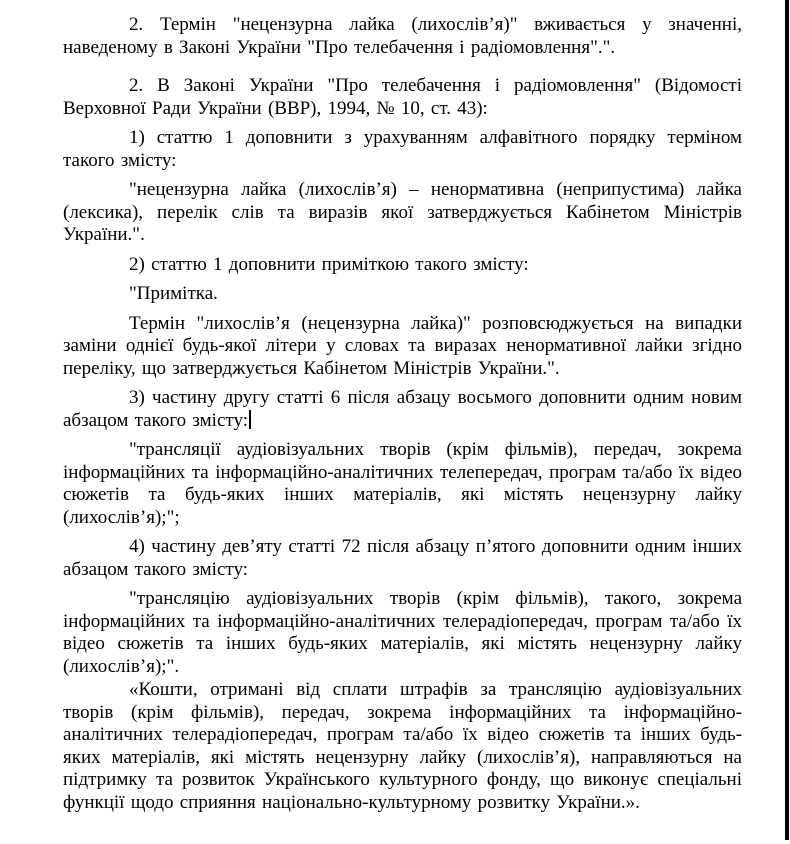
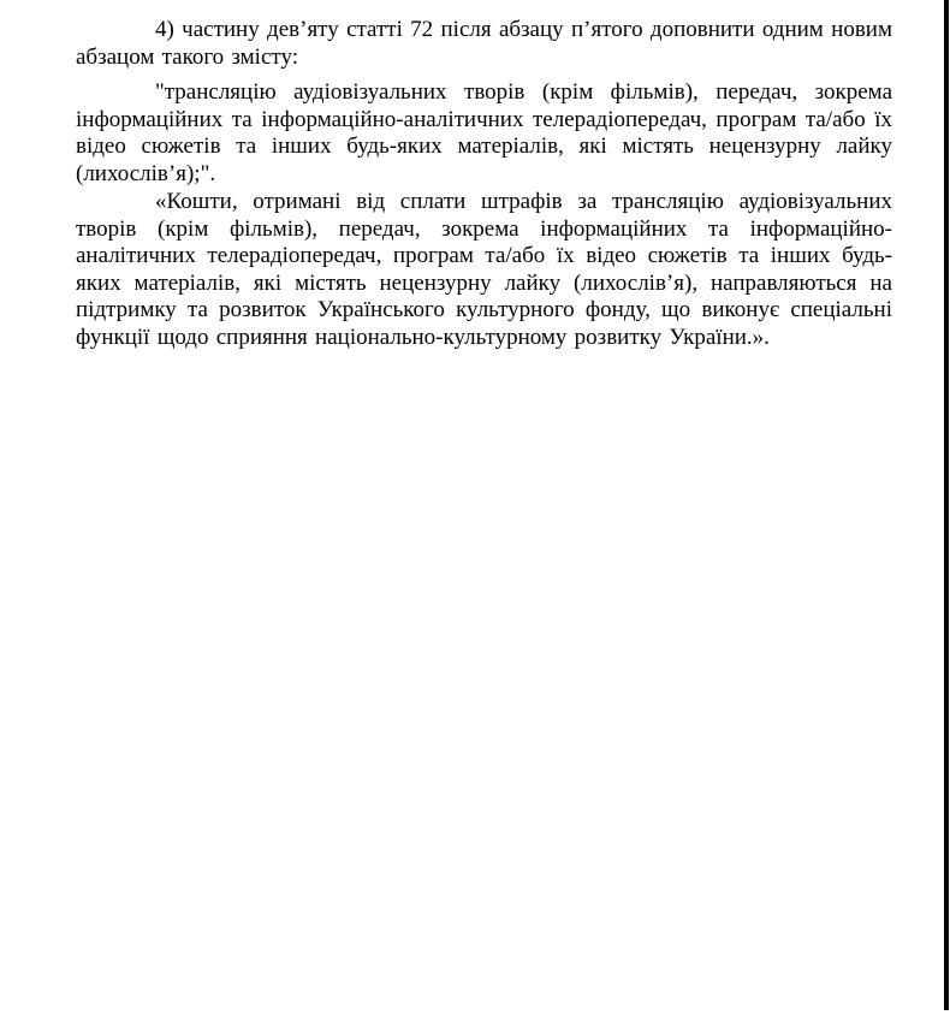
- 2. Термін "нецензурна лайка (лихослів’я)" вживається у значенні, наведеному в Законі України "Про телебачення і радіомовлення".".
- 2. В Законі України "Про телебачення і радіомовлення" (Відомості Верховної Ради України (ВВР), 1994, № 10, ст. 43):
- 1) статтю 1 доповнити з урахуванням алфавітного порядку терміном такого змісту:
- "нецензурна лайка (лихослів’я) – ненормативна (неприпустима) лайка (лексика), перелік слів та виразів якої затверджується Кабінетом Міністрів України.".
- 2) статтю 1 доповнити приміткою такого змісту:
- "Примітка.
- Термін "лихослів’я (нецензурна лайка)" розповсюджується на випадки заміни однієї будь-якої літери у словах та виразах ненормативної лайки згідно переліку, що затверджується Кабінетом Міністрів України.".
- 3) частину другу статті 6 після абзацу восьмого доповнити одним новим абзацом такого змісту:
- "трансляції аудіовізуальних творів (крім фільмів), передач, зокрема інформаційних та інформаційно-аналітичних телепередач, програм та/або їх відео сюжетів та будь-яких інших матеріалів, які містять нецензурну лайку (лихослів’я);";
- 4) частину дев’яту статті 72 після абзацу п’ятого доповнити одним інших абзацом такого змісту:
+ 4) частину дев’яту статті 72 після абзацу п’ятого доповнити одним новим абзацом такого змісту:
- "трансляцію аудіовізуальних творів (крім фільмів), такого, зокрема інформаційних та інформаційно-аналітичних телерадіопередач, програм та/або їх відео сюжетів та інших будь-яких матеріалів, які містять нецензурну лайку (лихослів’я);".
+ "трансляцію аудіовізуальних творів (крім фільмів), передач, зокрема інформаційних та інформаційно-аналітичних телерадіопередач, програм та/або їх відео сюжетів та інших будь-яких матеріалів, які містять нецензурну лайку (лихослів’я);".
  «Кошти, отримані від сплати штрафів за трансляцію аудіовізуальних творів (крім фільмів), передач, зокрема інформаційних та інформаційно-аналітичних телерадіопередач, програм та/або їх відео сюжетів та інших будь-яких матеріалів, які містять нецензурну лайку (лихослів’я), направляються на підтримку та розвиток Українського культурного фонду, що виконує спеціальні функції щодо сприяння національно-культурному розвитку України.».
